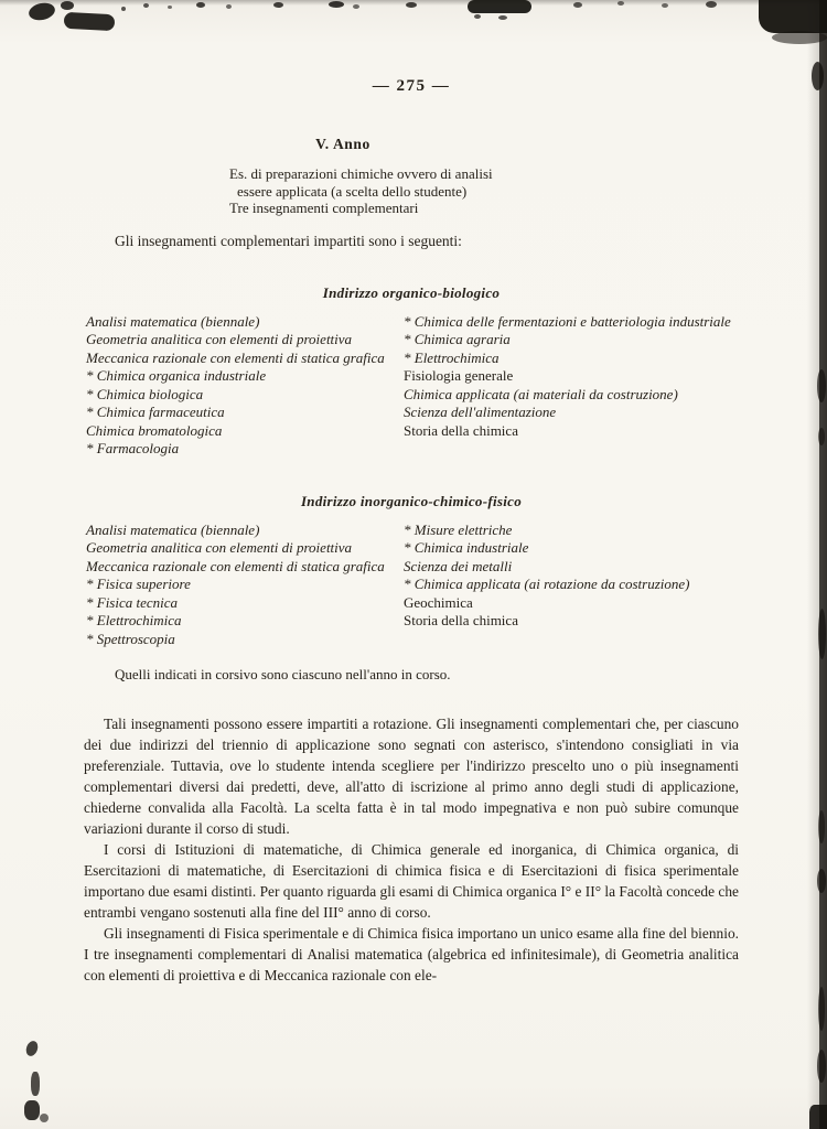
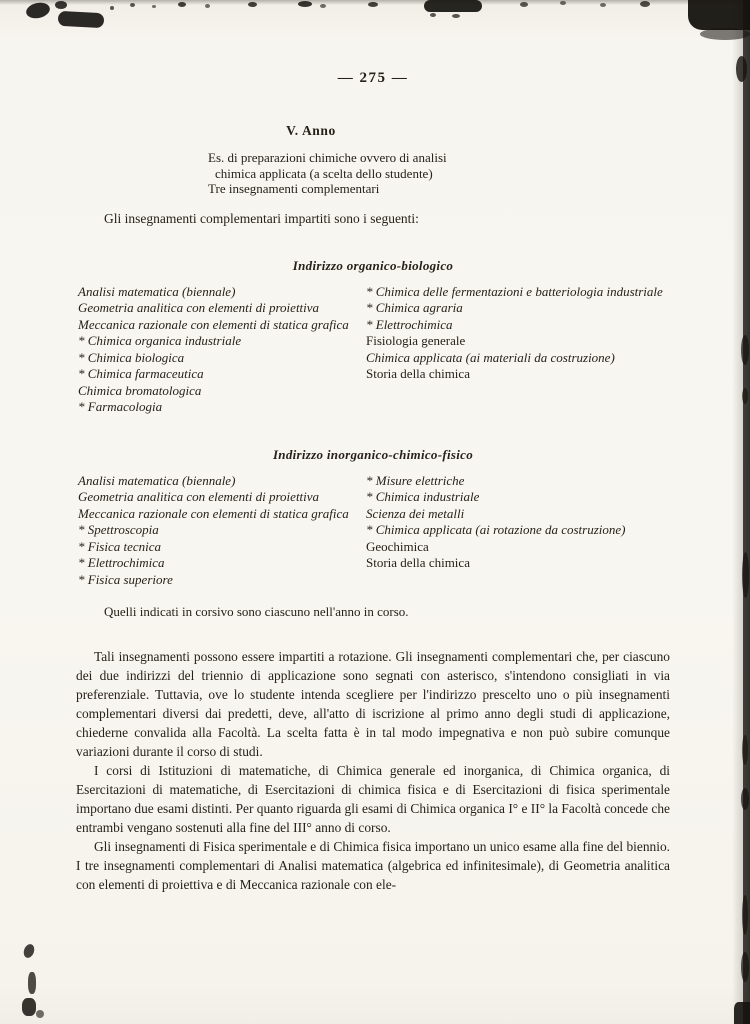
  — 275 —
  V. Anno
  Es. di preparazioni chimiche ovvero di analisi
- essere applicata (a scelta dello studente)
+ chimica applicata (a scelta dello studente)
  Tre insegnamenti complementari
  Gli insegnamenti complementari impartiti sono i seguenti:
  Indirizzo organico-biologico
  Analisi matematica (biennale)
  Geometria analitica con elementi di proiettiva
  Meccanica razionale con elementi di statica grafica
  * Chimica organica industriale
  * Chimica biologica
  * Chimica farmaceutica
  Chimica bromatologica
  * Farmacologia
  * Chimica delle fermentazioni e batteriologia industriale
  * Chimica agraria
  * Elettrochimica
  Fisiologia generale
  Chimica applicata (ai materiali da costruzione)
- Scienza dell'alimentazione
  Storia della chimica
  Indirizzo inorganico-chimico-fisico
  Analisi matematica (biennale)
  Geometria analitica con elementi di proiettiva
  Meccanica razionale con elementi di statica grafica
- * Fisica superiore
+ * Spettroscopia
  * Fisica tecnica
  * Elettrochimica
- * Spettroscopia
+ * Fisica superiore
  * Misure elettriche
  * Chimica industriale
  Scienza dei metalli
  * Chimica applicata (ai rotazione da costruzione)
  Geochimica
  Storia della chimica
  Quelli indicati in corsivo sono ciascuno nell'anno in corso.
  Tali insegnamenti possono essere impartiti a rotazione. Gli insegnamenti complementari che, per ciascuno dei due indirizzi del triennio di applicazione sono segnati con asterisco, s'intendono consigliati in via preferenziale. Tuttavia, ove lo studente intenda scegliere per l'indirizzo prescelto uno o più insegnamenti complementari diversi dai predetti, deve, all'atto di iscrizione al primo anno degli studi di applicazione, chiederne convalida alla Facoltà. La scelta fatta è in tal modo impegnativa e non può subire comunque variazioni durante il corso di studi.
  I corsi di Istituzioni di matematiche, di Chimica generale ed inorganica, di Chimica organica, di Esercitazioni di matematiche, di Esercitazioni di chimica fisica e di Esercitazioni di fisica sperimentale importano due esami distinti. Per quanto riguarda gli esami di Chimica organica I° e II° la Facoltà concede che entrambi vengano sostenuti alla fine del III° anno di corso.
  Gli insegnamenti di Fisica sperimentale e di Chimica fisica importano un unico esame alla fine del biennio. I tre insegnamenti complementari di Analisi matematica (algebrica ed infinitesimale), di Geometria analitica con elementi di proiettiva e di Meccanica razionale con ele-
